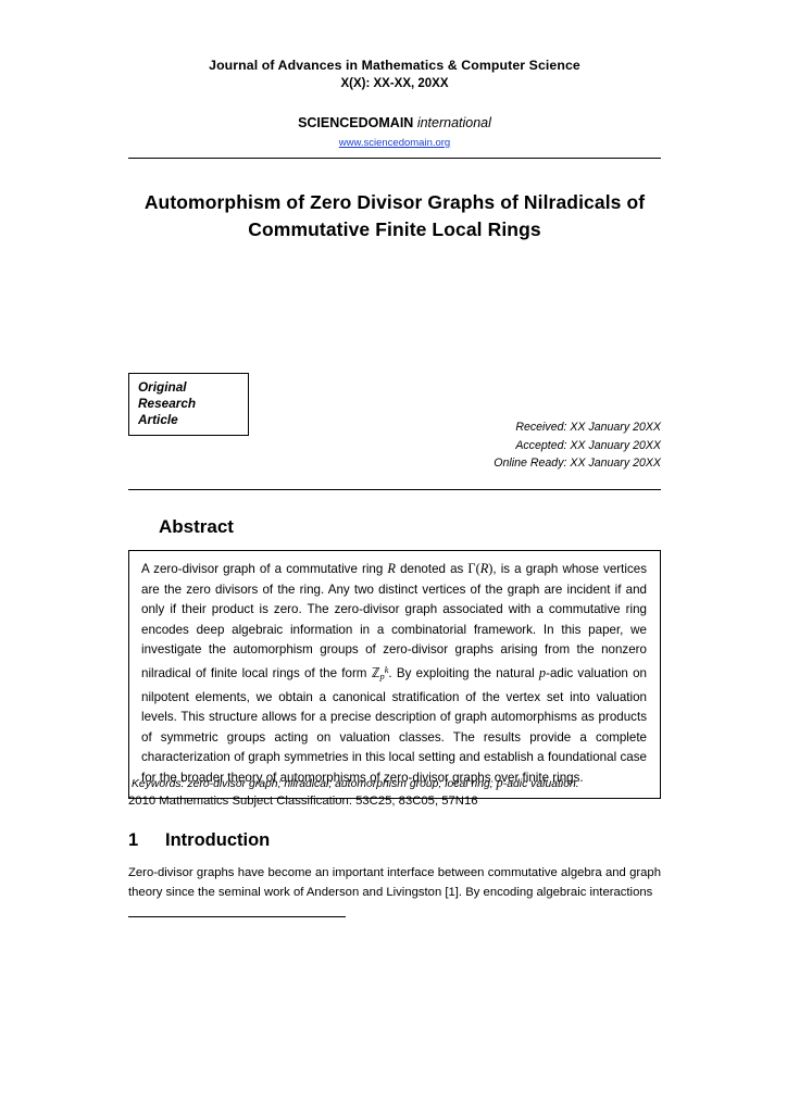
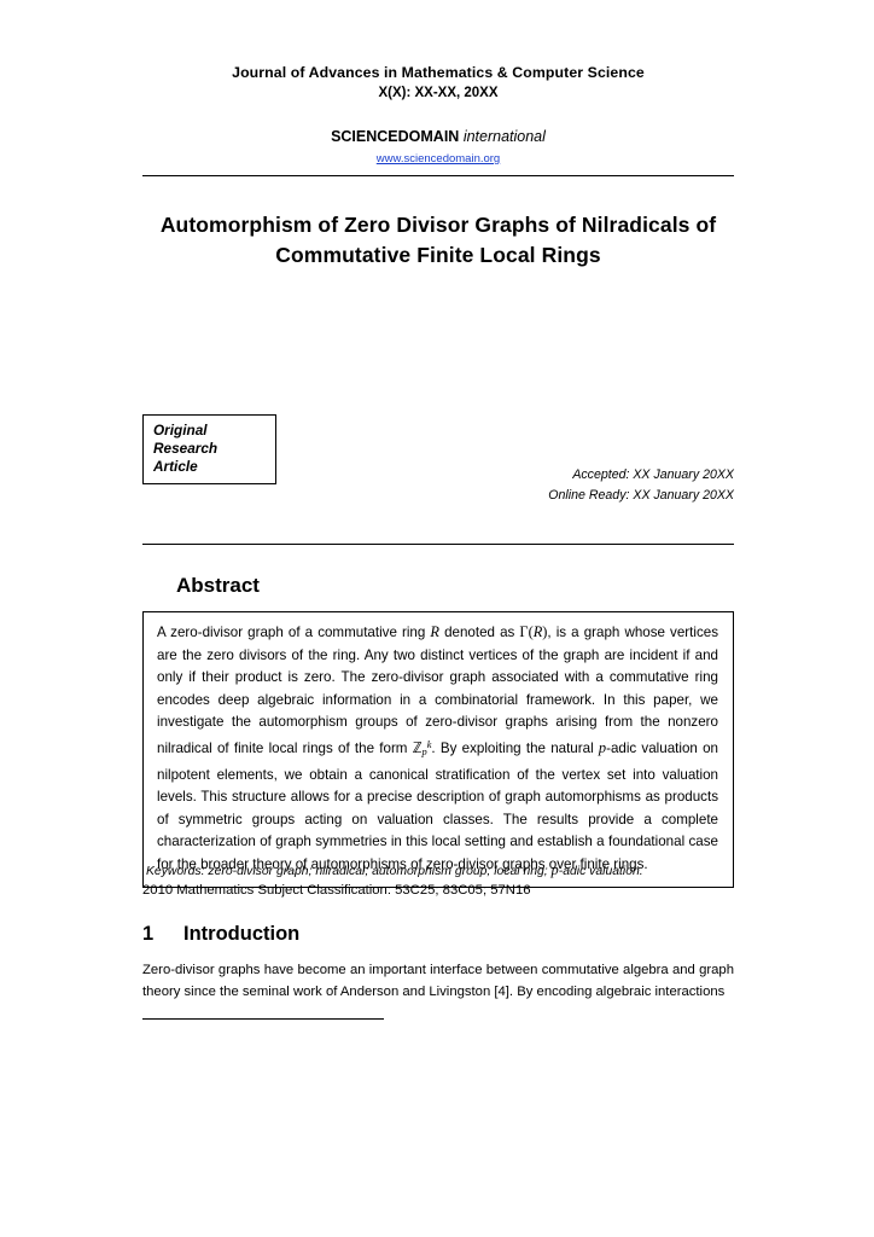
  Journal of Advances in Mathematics & Computer Science
  X(X): XX-XX, 20XX
  SCIENCEDOMAIN international
  www.sciencedomain.org
  Automorphism of Zero Divisor Graphs of Nilradicals of
  Commutative Finite Local Rings
  Original Research
  Article
- Received: XX January 20XX
  Accepted: XX January 20XX
  Online Ready: XX January 20XX
  Abstract
  A zero-divisor graph of a commutative ring R denoted as Γ(R), is a graph whose vertices are the zero divisors of the ring. Any two distinct vertices of the graph are incident if and only if their product is zero. The zero-divisor graph associated with a commutative ring encodes deep algebraic information in a combinatorial framework. In this paper, we investigate the automorphism groups of zero-divisor graphs arising from the nonzero nilradical of finite local rings of the form ℤpk. By exploiting the natural p-adic valuation on nilpotent elements, we obtain a canonical stratification of the vertex set into valuation levels. This structure allows for a precise description of graph automorphisms as products of symmetric groups acting on valuation classes. The results provide a complete characterization of graph symmetries in this local setting and establish a foundational case for the broader theory of automorphisms of zero-divisor graphs over finite rings.
  Keywords: zero-divisor graph; nilradical; automorphism group; local ring; p-adic valuation.
  2010 Mathematics Subject Classification: 53C25; 83C05; 57N16
  1 Introduction
- Zero-divisor graphs have become an important interface between commutative algebra and graph theory since the seminal work of Anderson and Livingston [1]. By encoding algebraic interactions
+ Zero-divisor graphs have become an important interface between commutative algebra and graph theory since the seminal work of Anderson and Livingston [4]. By encoding algebraic interactions
